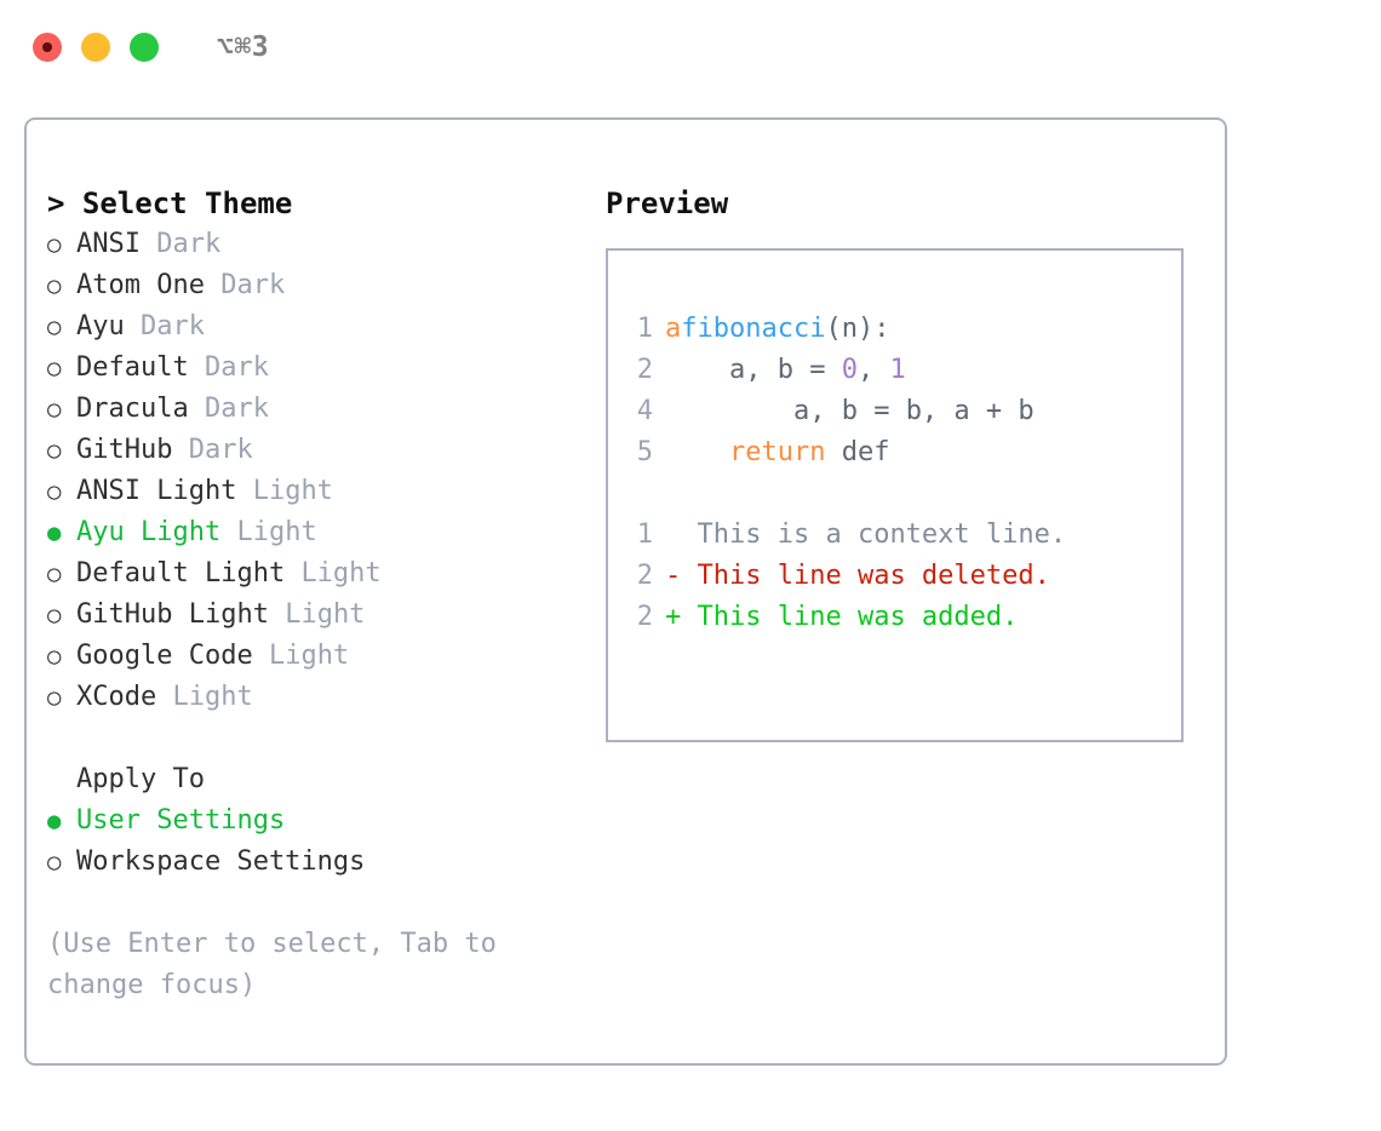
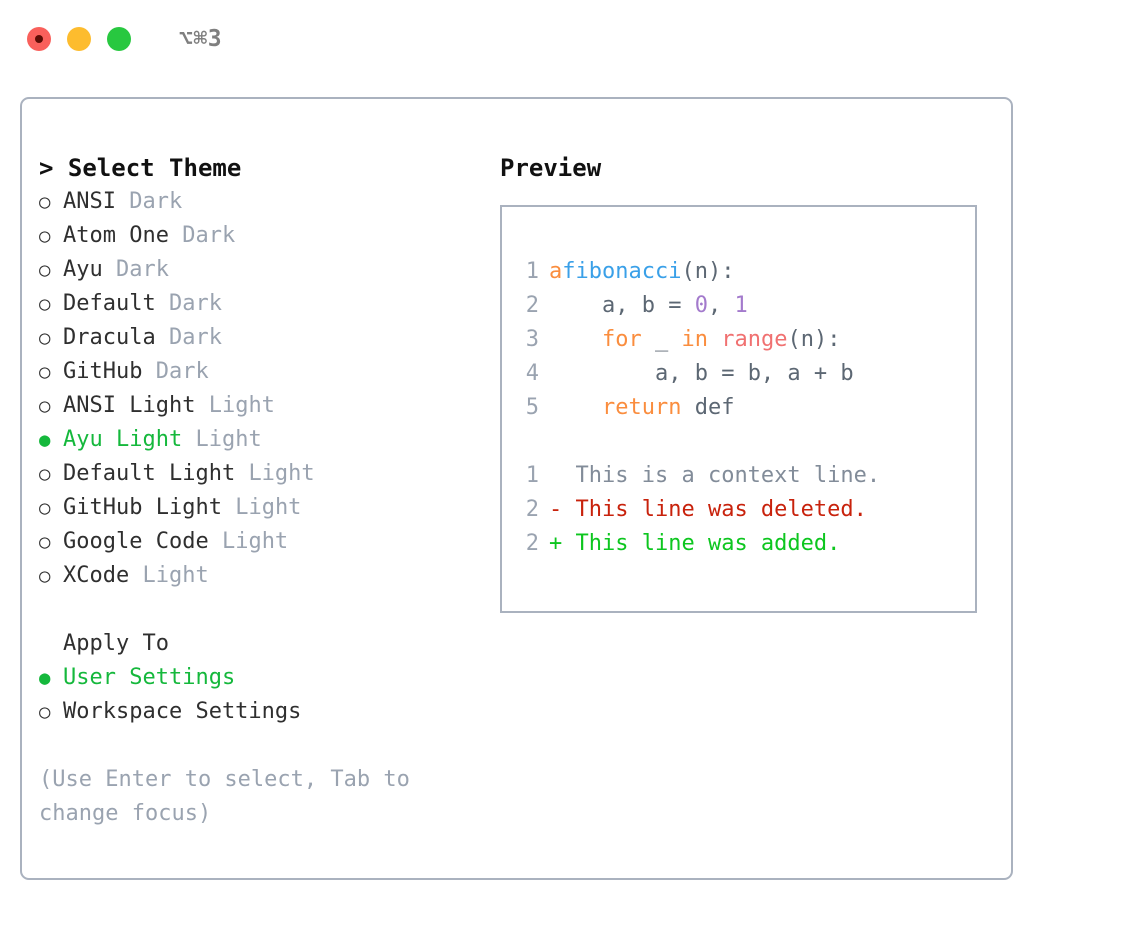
  ⌥⌘3
  > Select Theme
  ○
  ANSI
  Dark
  ○
  Atom One
  Dark
  ○
  Ayu
  Dark
  ○
  Default
  Dark
  ○
  Dracula
  Dark
  ○
  GitHub
  Dark
  ○
  ANSI Light
  Light
  ●
  Ayu Light
  Light
  ○
  Default Light
  Light
  ○
  GitHub Light
  Light
  ○
  Google Code
  Light
  ○
  XCode
  Light
  Apply To
  ●
  User Settings
  ○
  Workspace Settings
  (Use Enter to select, Tab to change focus)
  Preview
  1
  afibonacci(n):
  2
  a, b = 0, 1
+ 3
+ for _ in range(n):
  4
  a, b = b, a + b
  5
  return def
  1
  This is a context line.
  2
  - This line was deleted.
  2
  + This line was added.
